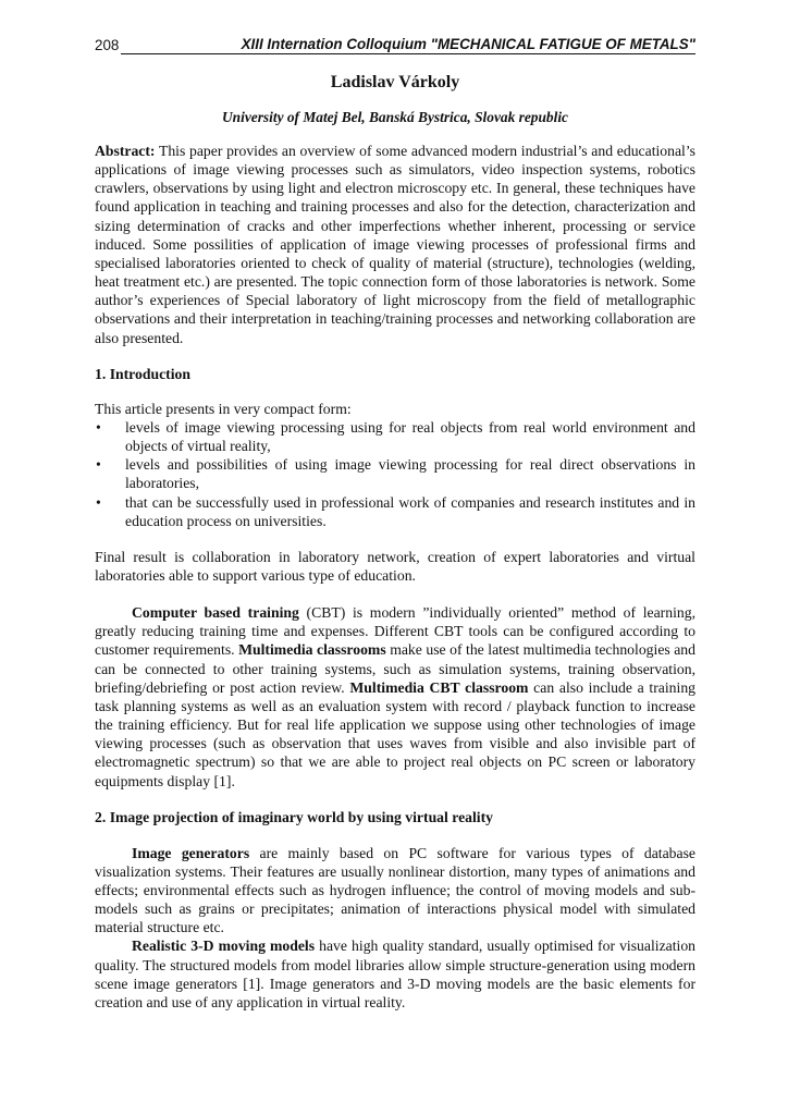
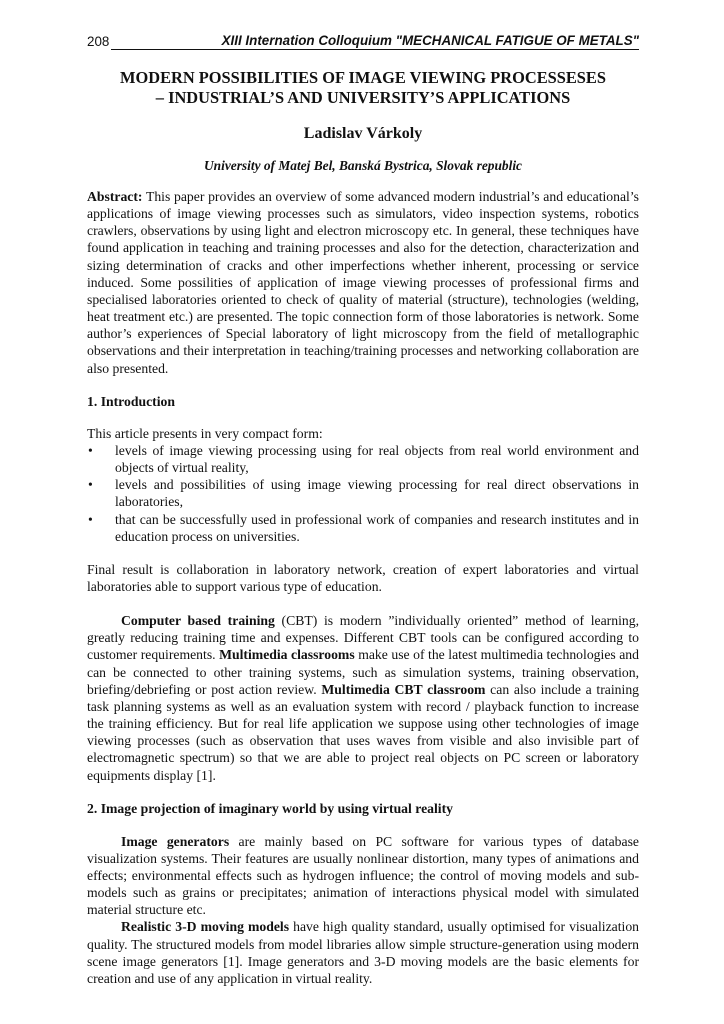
  208
  XIII Internation Colloquium "MECHANICAL FATIGUE OF METALS"
+ MODERN POSSIBILITIES OF IMAGE VIEWING PROCESSESES
+ – INDUSTRIAL’S AND UNIVERSITY’S APPLICATIONS
  Ladislav Várkoly
  University of Matej Bel, Banská Bystrica, Slovak republic
  Abstract: This paper provides an overview of some advanced modern industrial’s and educational’s applications of image viewing processes such as simulators, video inspection systems, robotics crawlers, observations by using light and electron microscopy etc. In general, these techniques have found application in teaching and training processes and also for the detection, characterization and sizing determination of cracks and other imperfections whether inherent, processing or service induced. Some possilities of application of image viewing processes of professional firms and specialised laboratories oriented to check of quality of material (structure), technologies (welding, heat treatment etc.) are presented. The topic connection form of those laboratories is network. Some author’s experiences of Special laboratory of light microscopy from the field of metallographic observations and their interpretation in teaching/training processes and networking collaboration are also presented.
  1. Introduction
  This article presents in very compact form:
  •
  levels of image viewing processing using for real objects from real world environment and objects of virtual reality,
  •
  levels and possibilities of using image viewing processing for real direct observations in laboratories,
  •
  that can be successfully used in professional work of companies and research institutes and in education process on universities.
  Final result is collaboration in laboratory network, creation of expert laboratories and virtual laboratories able to support various type of education.
  Computer based training (CBT) is modern ”individually oriented” method of learning, greatly reducing training time and expenses. Different CBT tools can be configured according to customer requirements. Multimedia classrooms make use of the latest multimedia technologies and can be connected to other training systems, such as simulation systems, training observation, briefing/debriefing or post action review. Multimedia CBT classroom can also include a training task planning systems as well as an evaluation system with record / playback function to increase the training efficiency. But for real life application we suppose using other technologies of image viewing processes (such as observation that uses waves from visible and also invisible part of electromagnetic spectrum) so that we are able to project real objects on PC screen or laboratory equipments display [1].
  2. Image projection of imaginary world by using virtual reality
  Image generators are mainly based on PC software for various types of database visualization systems. Their features are usually nonlinear distortion, many types of animations and effects; environmental effects such as hydrogen influence; the control of moving models and sub-models such as grains or precipitates; animation of interactions physical model with simulated material structure etc.
  Realistic 3-D moving models have high quality standard, usually optimised for visualization quality. The structured models from model libraries allow simple structure-generation using modern scene image generators [1]. Image generators and 3-D moving models are the basic elements for creation and use of any application in virtual reality.
